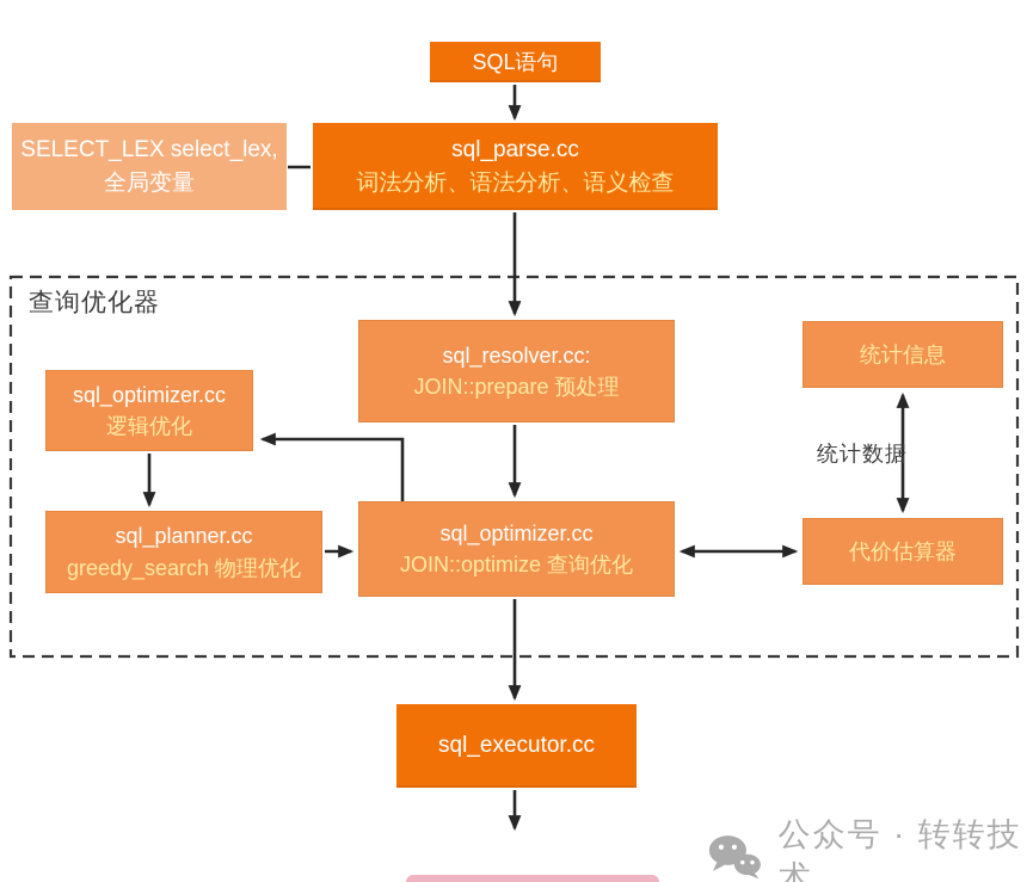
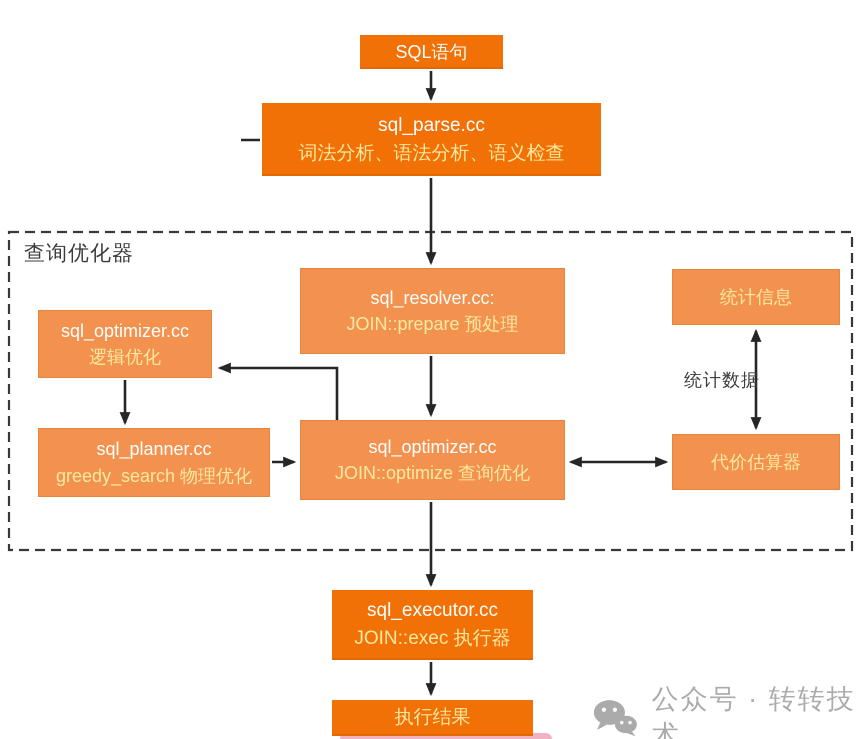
  SQL语句
- SELECT_LEX select_lex,
- 全局变量
  sql_parse.cc
  词法分析、语法分析、语义检查
  sql_resolver.cc:
  JOIN::prepare 预处理
  统计信息
  sql_optimizer.cc
  逻辑优化
  sql_planner.cc
  greedy_search 物理优化
  sql_optimizer.cc
  JOIN::optimize 查询优化
  代价估算器
  sql_executor.cc
+ JOIN::exec 执行器
+ 执行结果
  查询优化器
  统计数据
  公众号 · 转转技术
